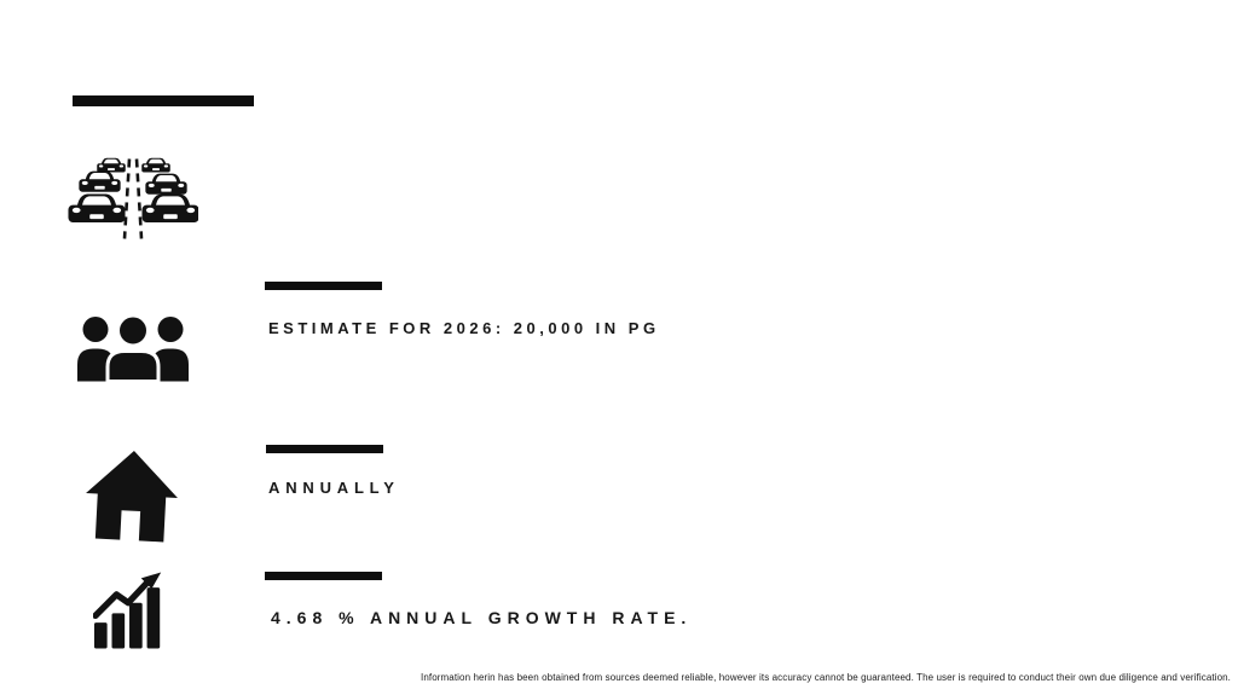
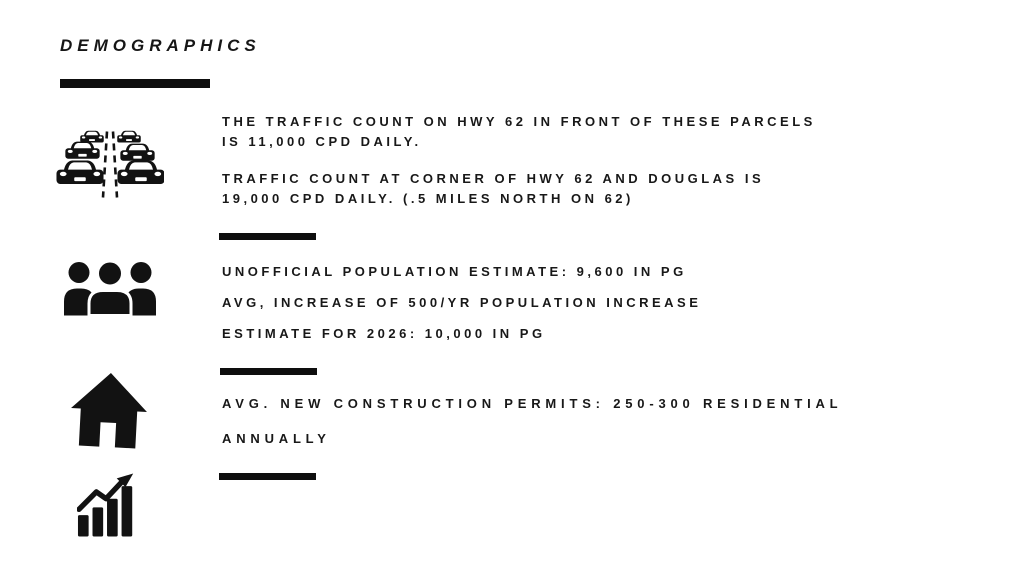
+ DEMOGRAPHICS
+ THE TRAFFIC COUNT ON HWY 62 IN FRONT OF THESE PARCELS
+ IS 11,000 CPD DAILY.
+ TRAFFIC COUNT AT CORNER OF HWY 62 AND DOUGLAS IS
+ 19,000 CPD DAILY. (.5 MILES NORTH ON 62)
+ UNOFFICIAL POPULATION ESTIMATE: 9,600 IN PG
+ AVG, INCREASE OF 500/YR POPULATION INCREASE
- ESTIMATE FOR 2026: 20,000 IN PG
+ ESTIMATE FOR 2026: 10,000 IN PG
+ AVG. NEW CONSTRUCTION PERMITS: 250-300 RESIDENTIAL
  ANNUALLY
- 4.68 % ANNUAL GROWTH RATE.
- Information herin has been obtained from sources deemed reliable, however its accuracy cannot be guaranteed. The user is required to conduct their own due diligence and verification.
